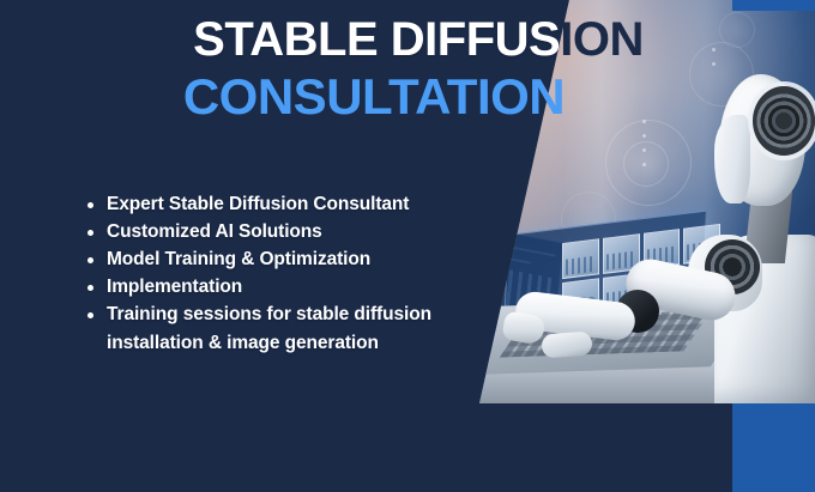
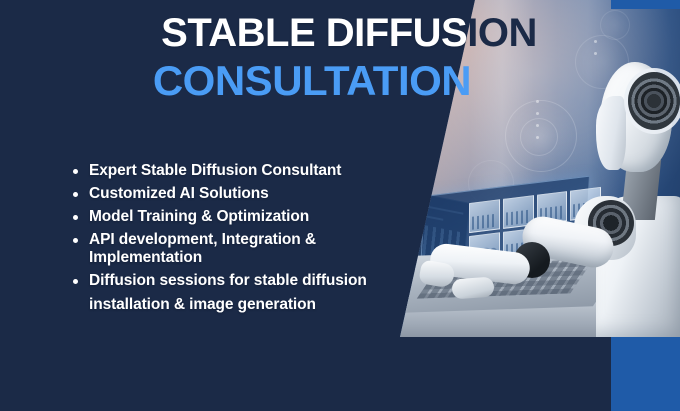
  STABLE DIFFUSION
  CONSULTATION
  Expert Stable Diffusion Consultant
  Customized AI Solutions
  Model Training & Optimization
+ API development, Integration &
  Implementation
- Training sessions for stable diffusion
+ Diffusion sessions for stable diffusion
  installation & image generation
